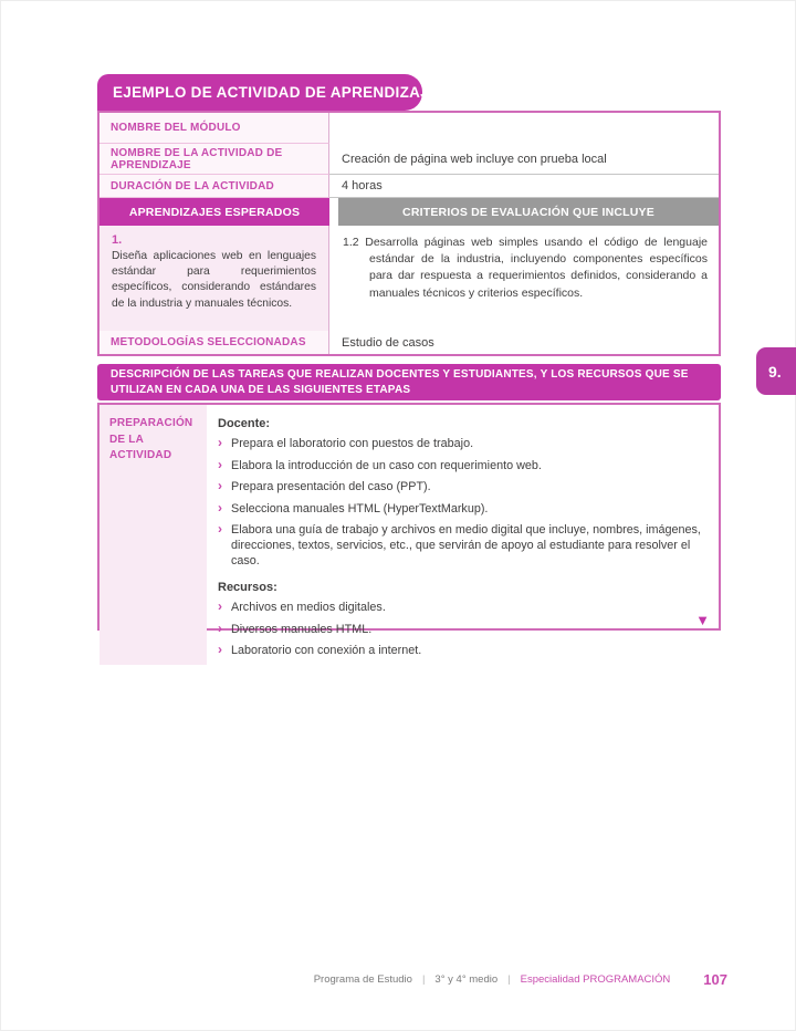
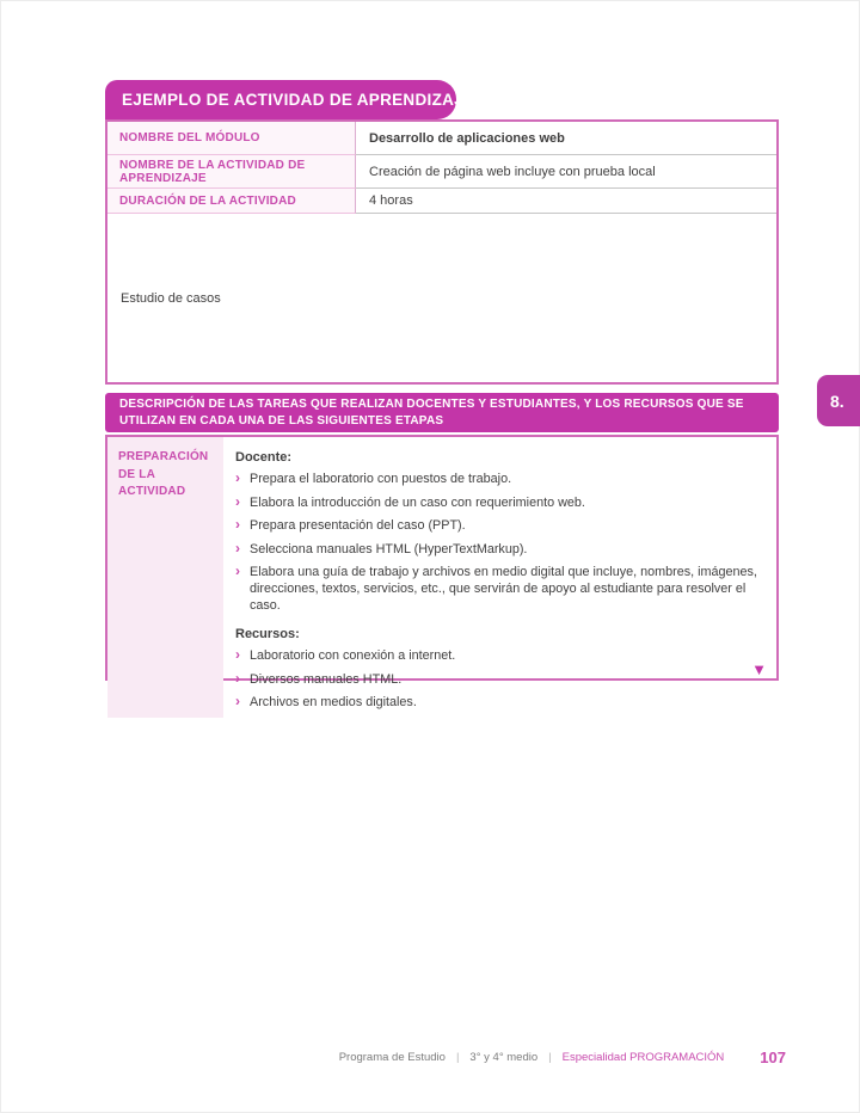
  EJEMPLO DE ACTIVIDAD DE APRENDIZAJE
  NOMBRE DEL MÓDULO
+ Desarrollo de aplicaciones web
  NOMBRE DE LA ACTIVIDAD DE APRENDIZAJE
  Creación de página web incluye con prueba local
  DURACIÓN DE LA ACTIVIDAD
  4 horas
- APRENDIZAJES ESPERADOS
- CRITERIOS DE EVALUACIÓN QUE INCLUYE
- 1.
- Diseña aplicaciones web en lenguajes estándar para requerimientos específicos, considerando estándares de la industria y manuales técnicos.
- 1.2 Desarrolla páginas web simples usando el código de lenguaje estándar de la industria, incluyendo componentes específicos para dar respuesta a requerimientos definidos, considerando a manuales técnicos y criterios específicos.
- METODOLOGÍAS SELECCIONADAS
  Estudio de casos
  DESCRIPCIÓN DE LAS TAREAS QUE REALIZAN DOCENTES Y ESTUDIANTES, Y LOS RECURSOS QUE SE UTILIZAN EN CADA UNA DE LAS SIGUIENTES ETAPAS
  PREPARACIÓN DE LA ACTIVIDAD
  Docente:
  ›
  Prepara el laboratorio con puestos de trabajo.
  ›
  Elabora la introducción de un caso con requerimiento web.
  ›
  Prepara presentación del caso (PPT).
  ›
  Selecciona manuales HTML (HyperTextMarkup).
  ›
  Elabora una guía de trabajo y archivos en medio digital que incluye, nombres, imágenes, direcciones, textos, servicios, etc., que servirán de apoyo al estudiante para resolver el caso.
  Recursos:
  ›
- Archivos en medios digitales.
+ Laboratorio con conexión a internet.
  ›
  Diversos manuales HTML.
  ›
- Laboratorio con conexión a internet.
+ Archivos en medios digitales.
  ▼
- 9.
+ 8.
  Programa de Estudio
  |
  3° y 4° medio
  |
  Especialidad PROGRAMACIÓN
  107
